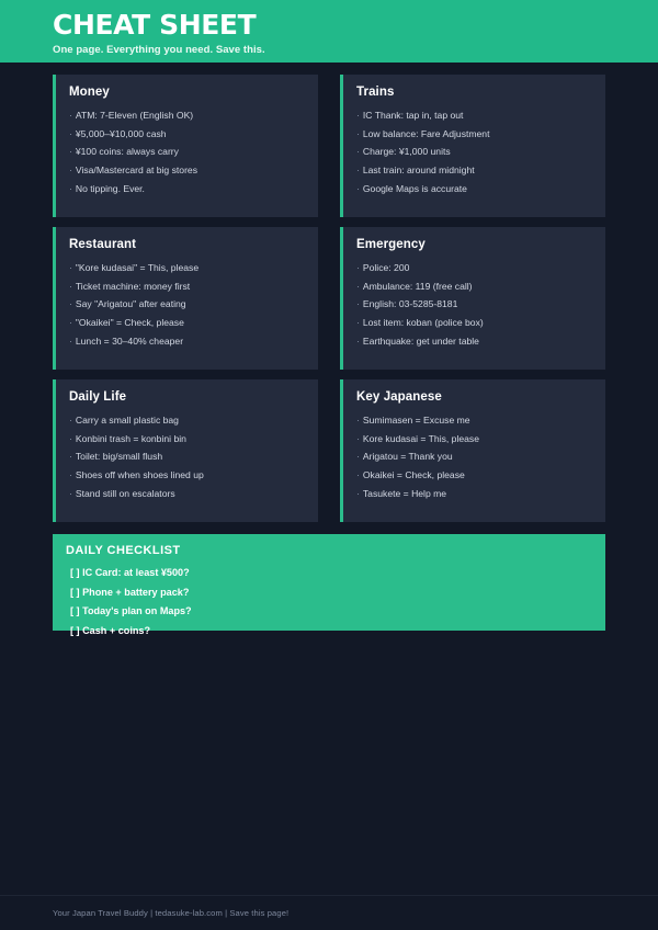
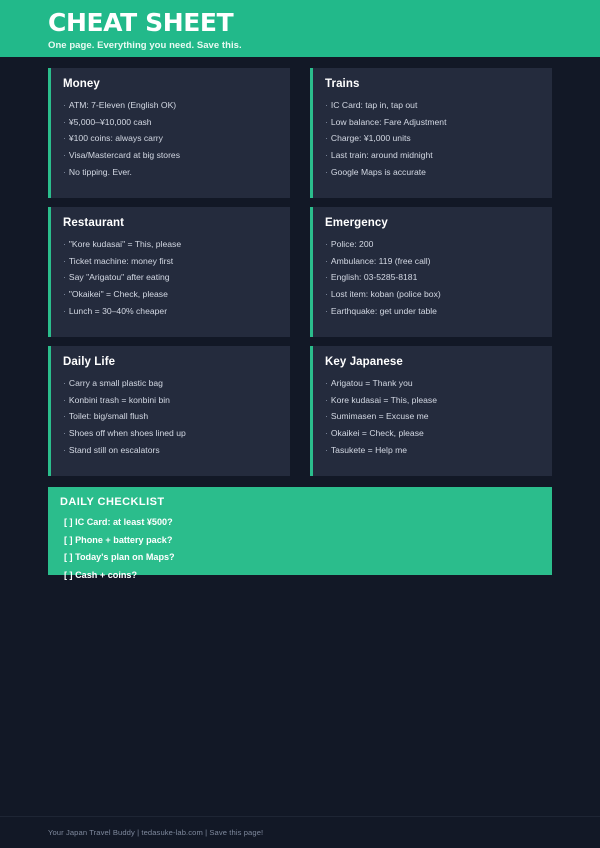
  CHEAT SHEET
  One page. Everything you need. Save this.
  Money
  · ATM: 7-Eleven (English OK)
  · ¥5,000–¥10,000 cash
  · ¥100 coins: always carry
  · Visa/Mastercard at big stores
  · No tipping. Ever.
  Trains
- · IC Thank: tap in, tap out
+ · IC Card: tap in, tap out
  · Low balance: Fare Adjustment
  · Charge: ¥1,000 units
  · Last train: around midnight
  · Google Maps is accurate
  Restaurant
  · "Kore kudasai" = This, please
  · Ticket machine: money first
  · Say "Arigatou" after eating
  · "Okaikei" = Check, please
  · Lunch = 30–40% cheaper
  Emergency
  · Police: 200
  · Ambulance: 119 (free call)
  · English: 03-5285-8181
  · Lost item: koban (police box)
  · Earthquake: get under table
  Daily Life
  · Carry a small plastic bag
  · Konbini trash = konbini bin
  · Toilet: big/small flush
  · Shoes off when shoes lined up
  · Stand still on escalators
  Key Japanese
- · Sumimasen = Excuse me
+ · Arigatou = Thank you
  · Kore kudasai = This, please
- · Arigatou = Thank you
+ · Sumimasen = Excuse me
  · Okaikei = Check, please
  · Tasukete = Help me
  DAILY CHECKLIST
  [ ] IC Card: at least ¥500?
  [ ] Phone + battery pack?
  [ ] Today's plan on Maps?
  [ ] Cash + coins?
  Your Japan Travel Buddy | tedasuke-lab.com | Save this page!
